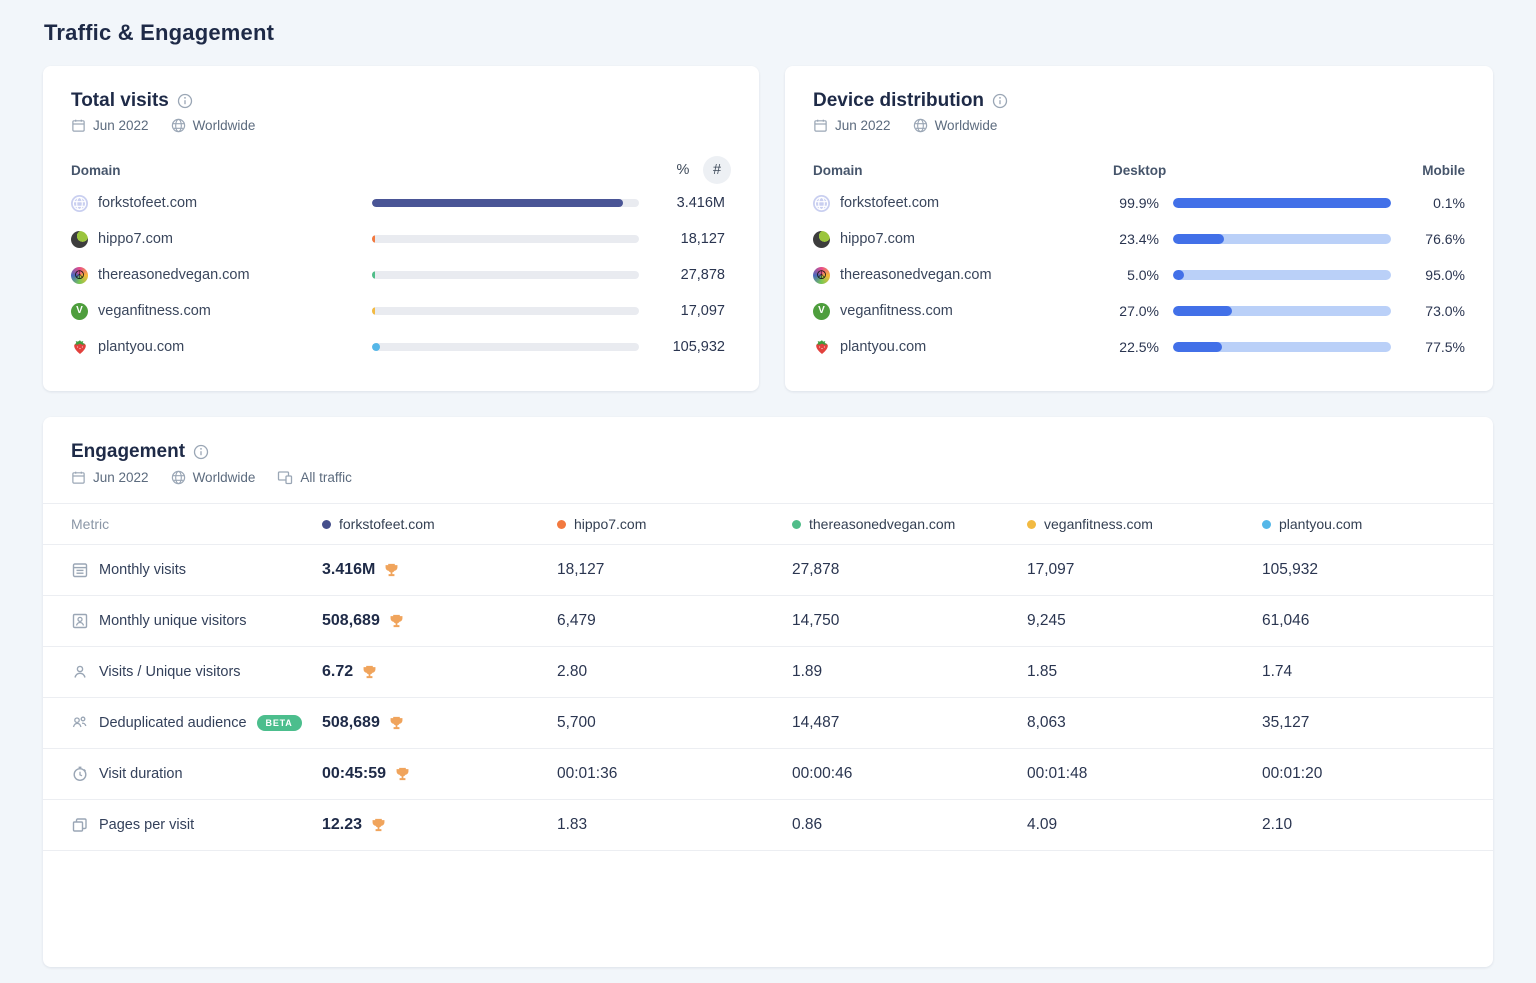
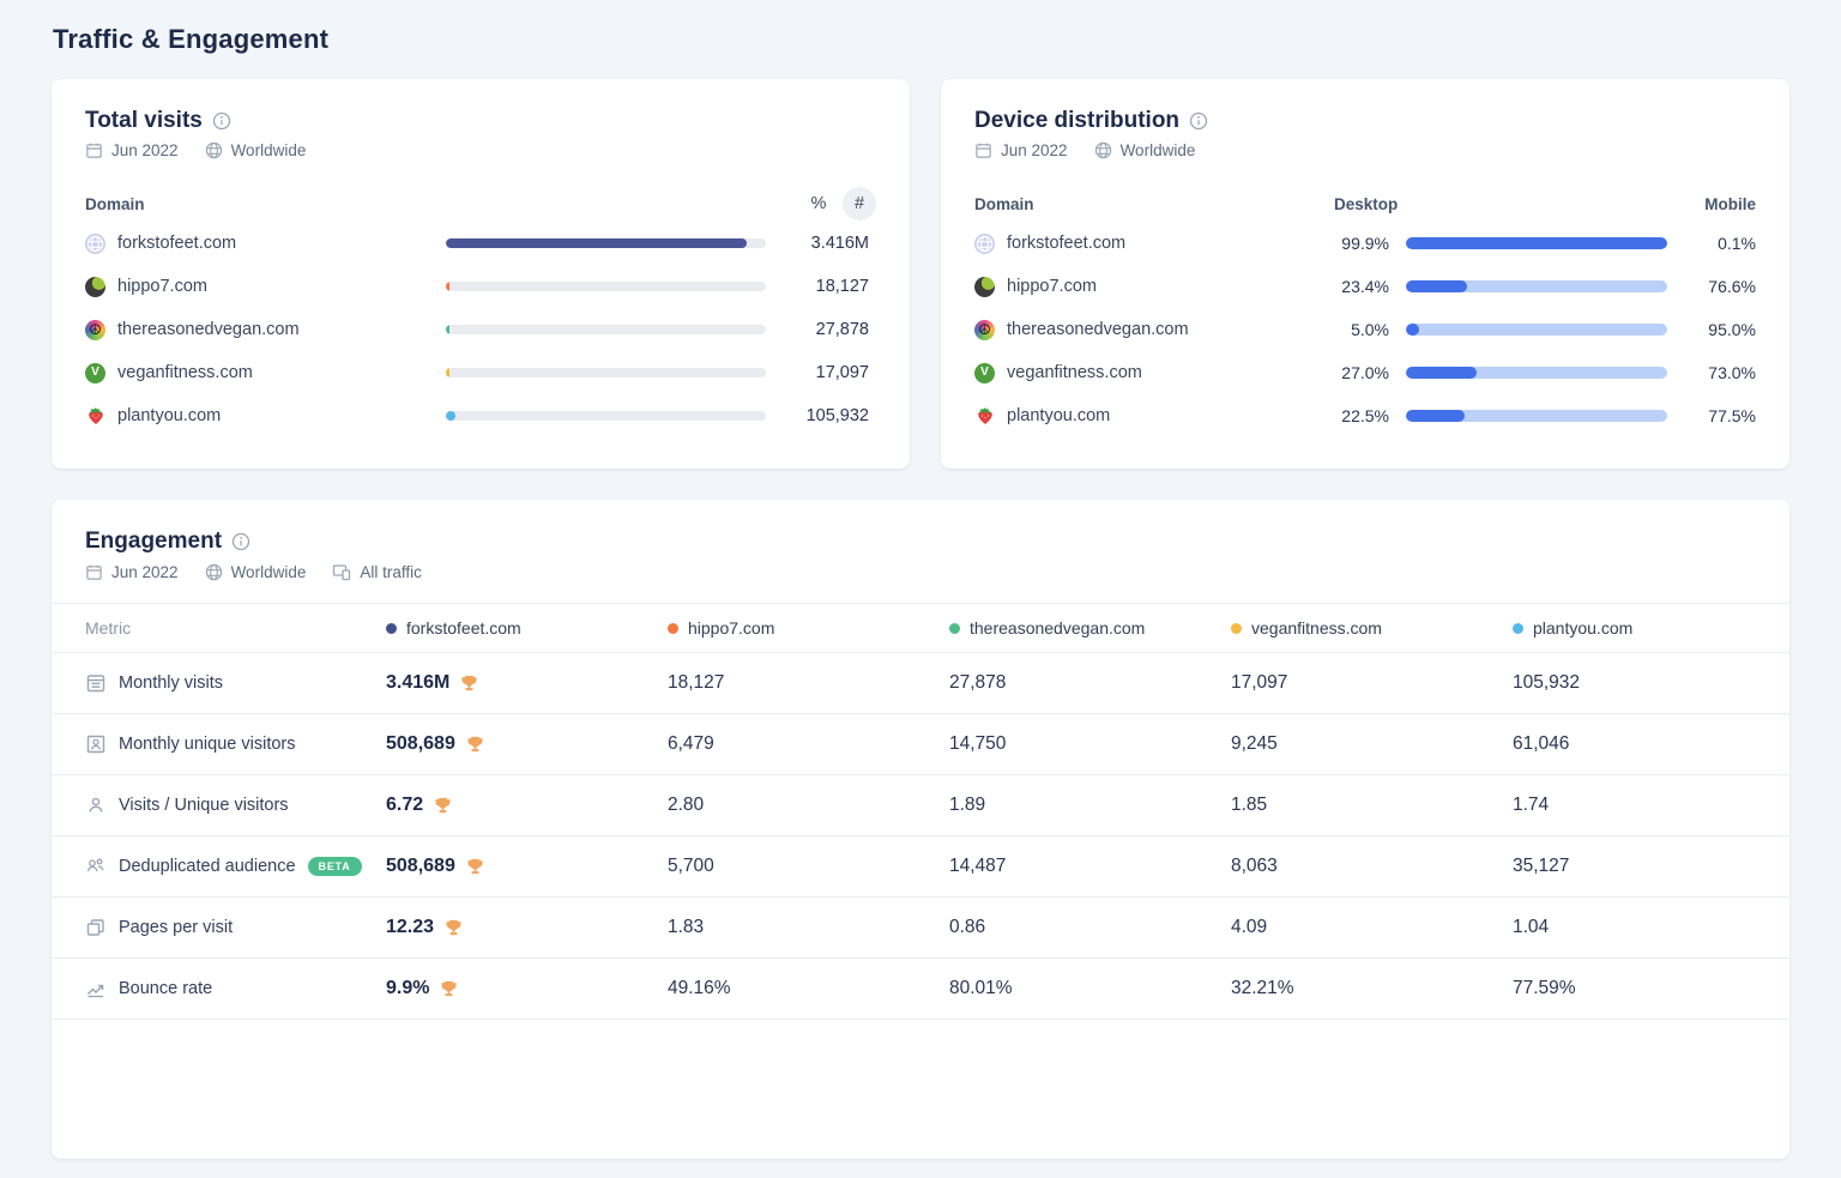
  Traffic & Engagement
  Total visits
  Jun 2022
  Worldwide
  Domain
  %
  #
  forkstofeet.com
  3.416M
  hippo7.com
  18,127
  ☮
  thereasonedvegan.com
  27,878
  V
  veganfitness.com
  17,097
  plantyou.com
  105,932
  Device distribution
  Jun 2022
  Worldwide
  Domain
  Desktop
  Mobile
  forkstofeet.com
  99.9%
  0.1%
  hippo7.com
  23.4%
  76.6%
  ☮
  thereasonedvegan.com
  5.0%
  95.0%
  V
  veganfitness.com
  27.0%
  73.0%
  plantyou.com
  22.5%
  77.5%
  Engagement
  Jun 2022
  Worldwide
  All traffic
  Metric
  forkstofeet.com
  hippo7.com
  thereasonedvegan.com
  veganfitness.com
  plantyou.com
  Monthly visits
  3.416M
  18,127
  27,878
  17,097
  105,932
  Monthly unique visitors
  508,689
  6,479
  14,750
  9,245
  61,046
  Visits / Unique visitors
  6.72
  2.80
  1.89
  1.85
  1.74
  Deduplicated audience
  BETA
  508,689
  5,700
  14,487
  8,063
  35,127
- Visit duration
- 00:45:59
- 00:01:36
- 00:00:46
- 00:01:48
- 00:01:20
  Pages per visit
  12.23
  1.83
  0.86
  4.09
- 2.10
+ 1.04
+ Bounce rate
+ 9.9%
+ 49.16%
+ 80.01%
+ 32.21%
+ 77.59%
